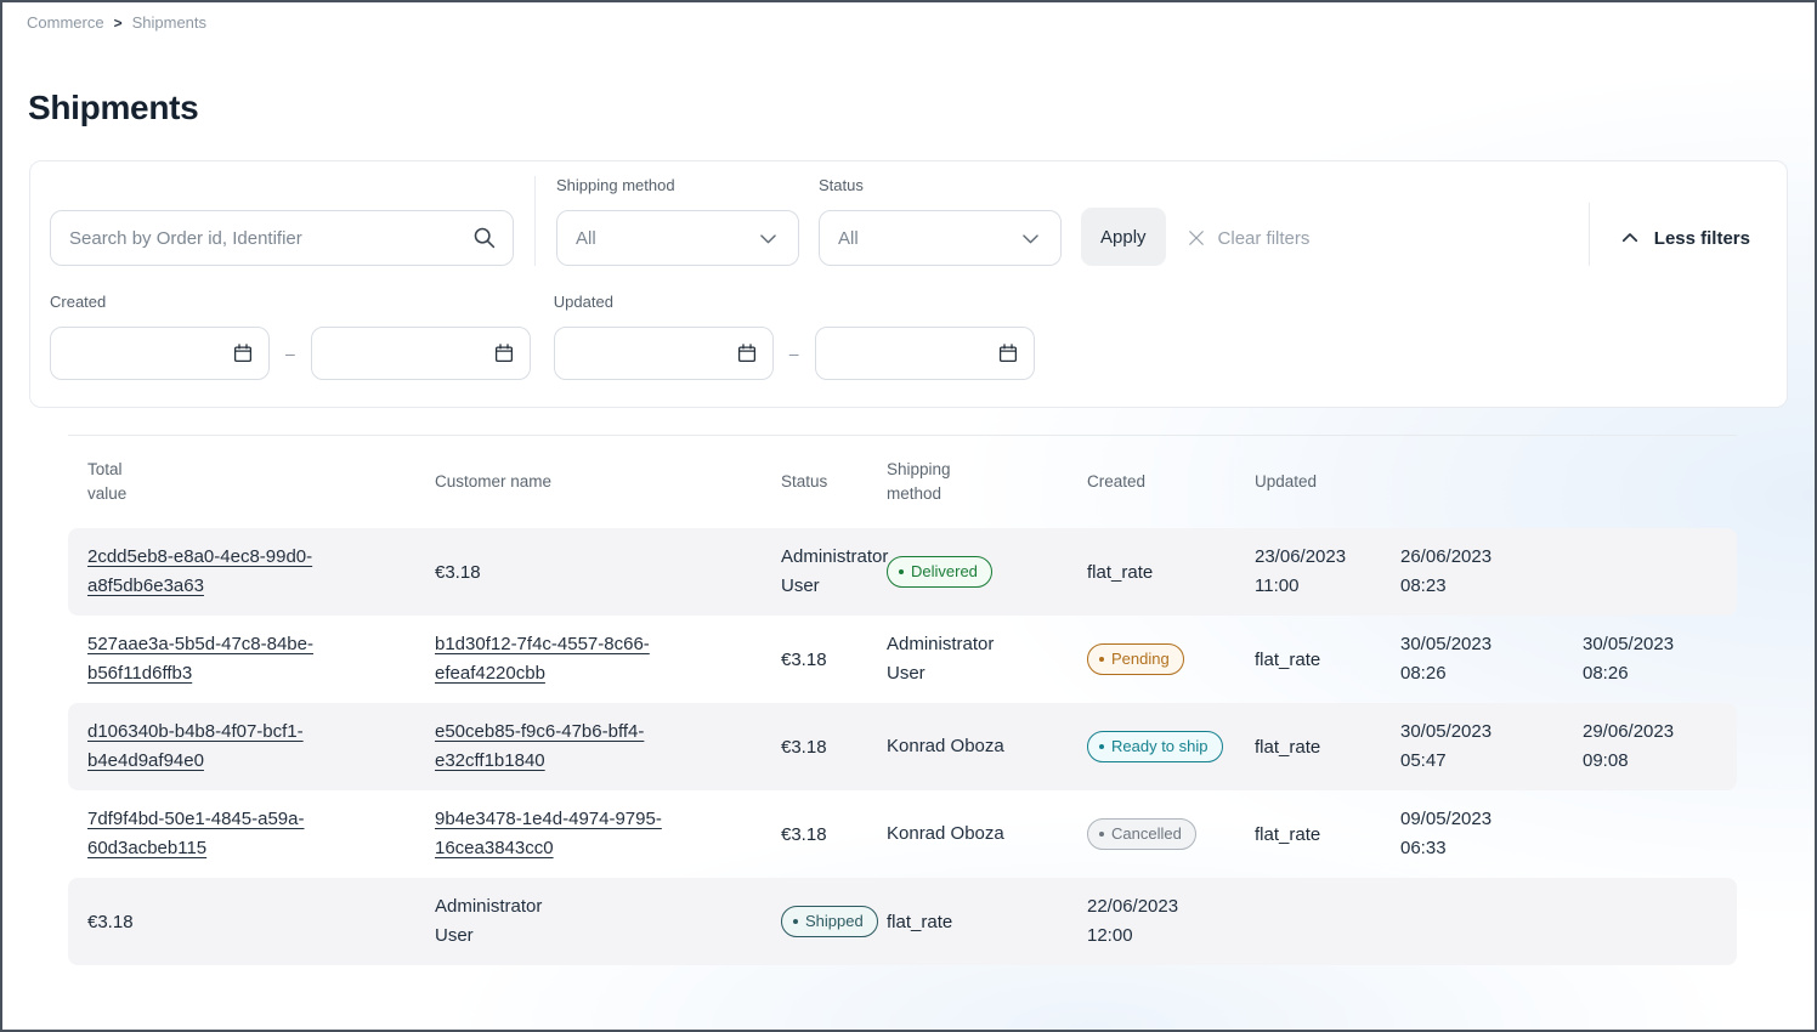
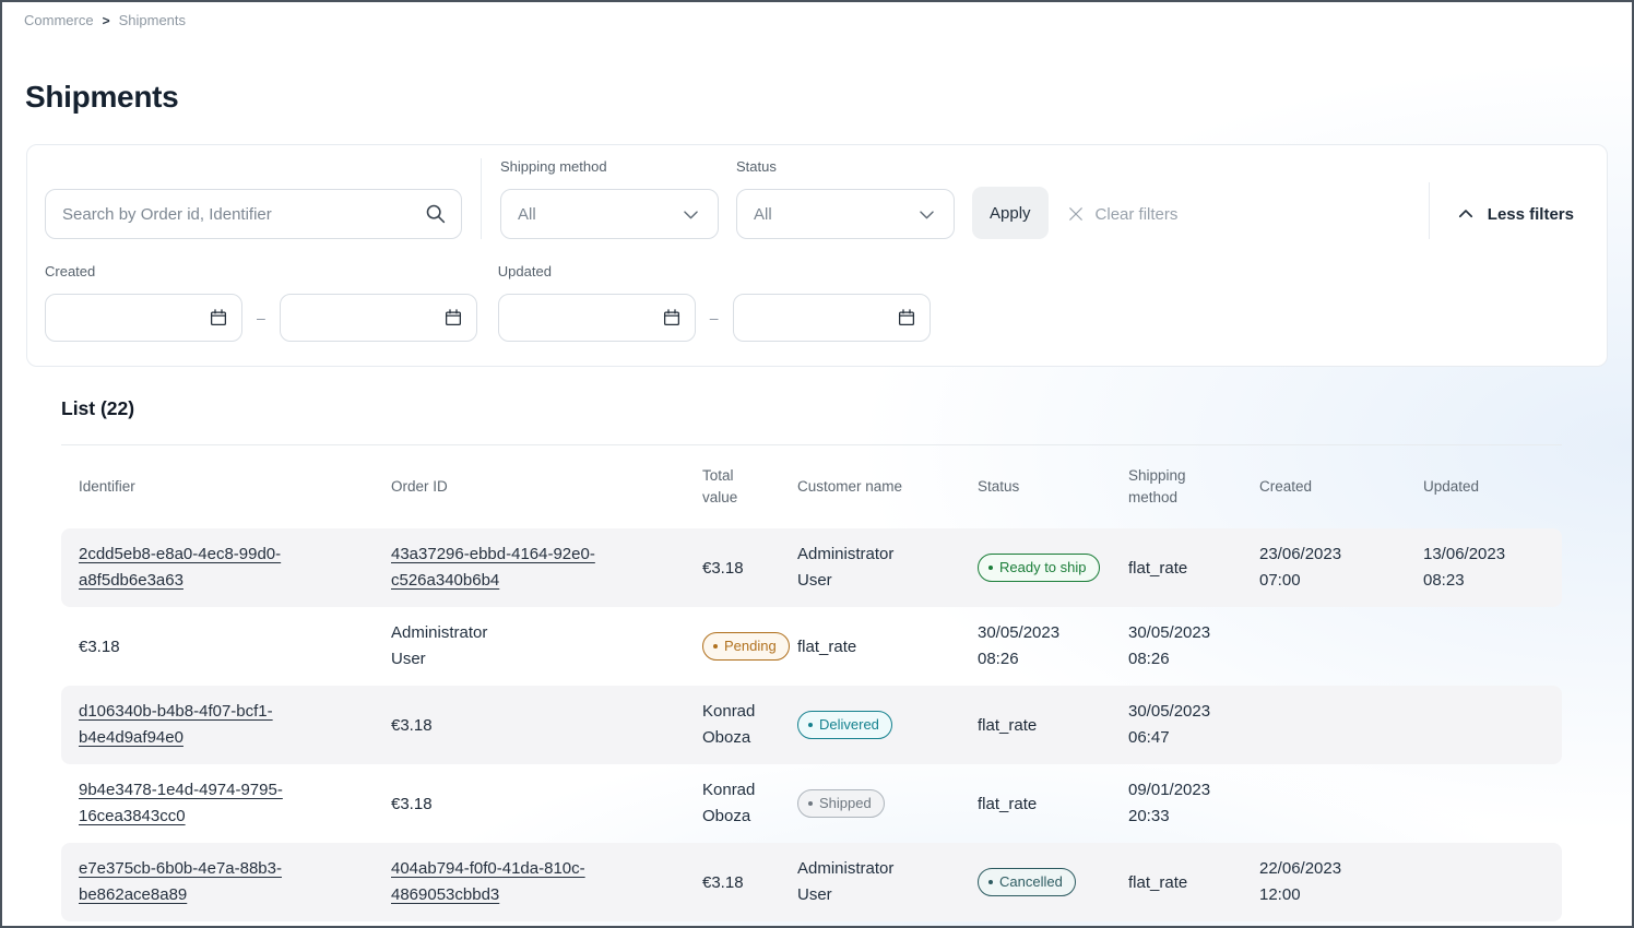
  Commerce
  >
  Shipments
  Shipments
  Search by Order id, Identifier
  Shipping method
  All
  Status
  All
  Apply
  Clear filters
  Less filters
  Created
  –
  Updated
  –
+ List (22)
+ Identifier
+ Order ID
  Total value
  Customer name
  Status
  Shipping method
  Created
  Updated
  2cdd5eb8-e8a0-4ec8-99d0-a8f5db6e3a63
+ 43a37296-ebbd-4164-92e0-c526a340b6b4
  €3.18
  Administrator User
- Delivered
+ Ready to ship
  flat_rate
  23/06/2023
- 11:00
+ 07:00
- 26/06/2023
+ 13/06/2023
  08:23
- 527aae3a-5b5d-47c8-84be-b56f11d6ffb3
- b1d30f12-7f4c-4557-8c66-efeaf4220cbb
  €3.18
  Administrator User
  Pending
  flat_rate
  30/05/2023
  08:26
  30/05/2023
  08:26
  d106340b-b4b8-4f07-bcf1-b4e4d9af94e0
- e50ceb85-f9c6-47b6-bff4-e32cff1b1840
  €3.18
  Konrad Oboza
- Ready to ship
+ Delivered
  flat_rate
  30/05/2023
- 05:47
+ 06:47
- 29/06/2023
- 09:08
- 7df9f4bd-50e1-4845-a59a-60d3acbeb115
  9b4e3478-1e4d-4974-9795-16cea3843cc0
  €3.18
  Konrad Oboza
- Cancelled
+ Shipped
  flat_rate
- 09/05/2023
+ 09/01/2023
- 06:33
+ 20:33
+ e7e375cb-6b0b-4e7a-88b3-be862ace8a89
+ 404ab794-f0f0-41da-810c-4869053cbbd3
  €3.18
  Administrator User
- Shipped
+ Cancelled
  flat_rate
  22/06/2023
  12:00
